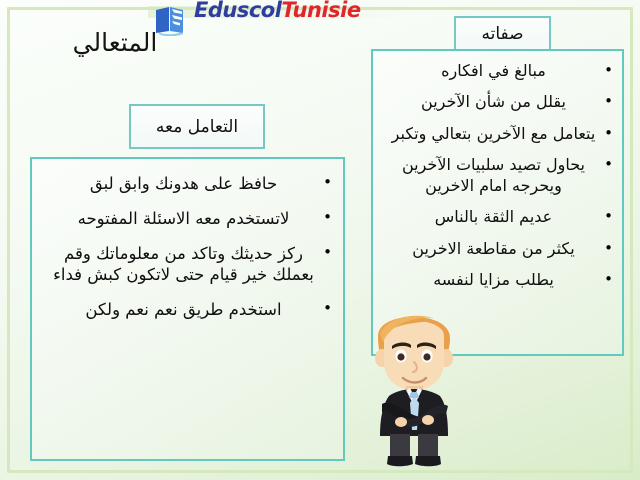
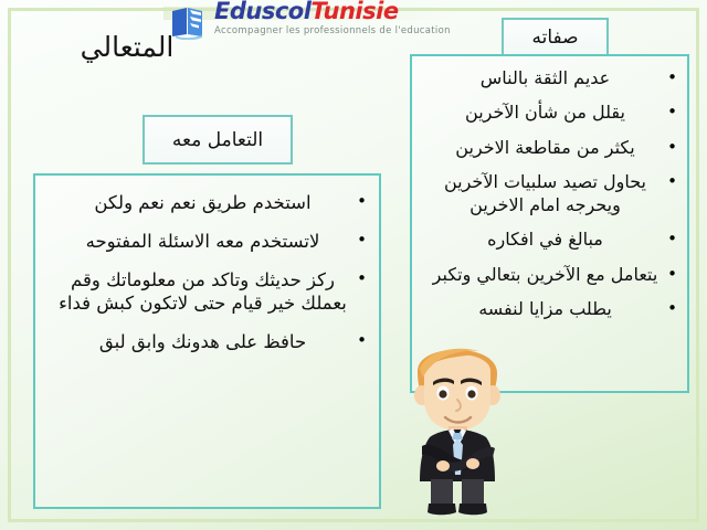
  EduscolTunisie
+ Accompagner les professionnels de l'education
  المتعالي
  صفاته
- مبالغ في افكاره
+ عديم الثقة بالناس
  يقلل من شأن الآخرين
- يتعامل مع الآخرين بتعالي وتكبر
+ يكثر من مقاطعة الاخرين
  يحاول تصيد سلبيات الآخرين ويحرجه امام الاخرين
- عديم الثقة بالناس
+ مبالغ في افكاره
- يكثر من مقاطعة الاخرين
+ يتعامل مع الآخرين بتعالي وتكبر
  يطلب مزايا لنفسه
  التعامل معه
- حافظ على هدونك وابق لبق
+ استخدم طريق نعم نعم ولكن
  لاتستخدم معه الاسئلة المفتوحه
  ركز حديثك وتاكد من معلوماتك وقم بعملك خير قيام حتى لاتكون كبش فداء
- استخدم طريق نعم نعم ولكن
+ حافظ على هدونك وابق لبق
